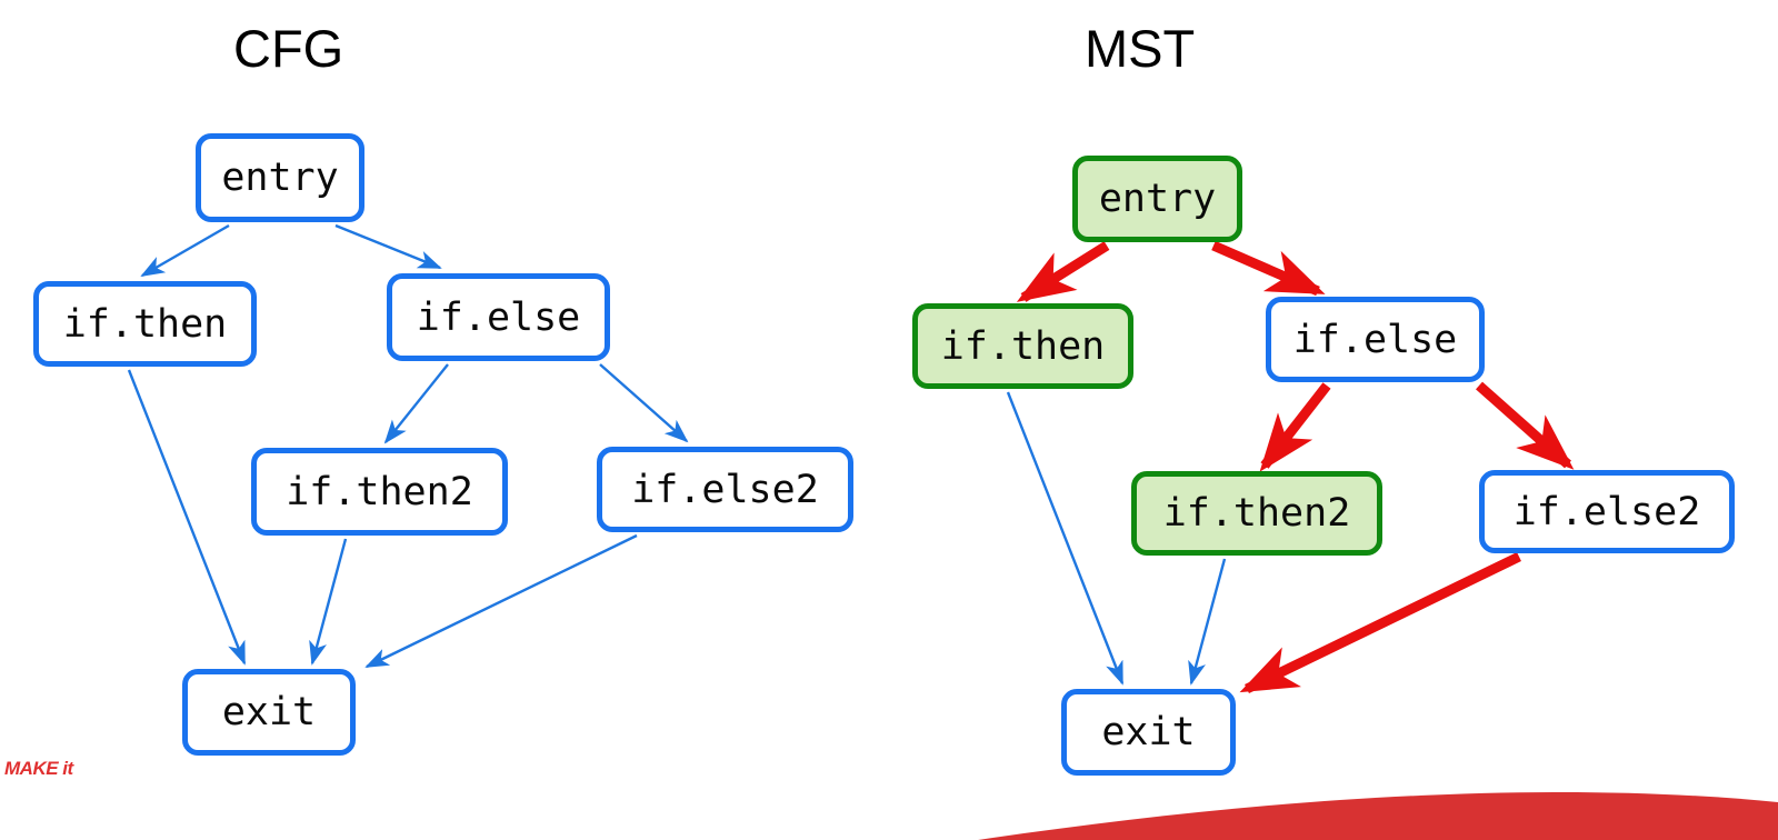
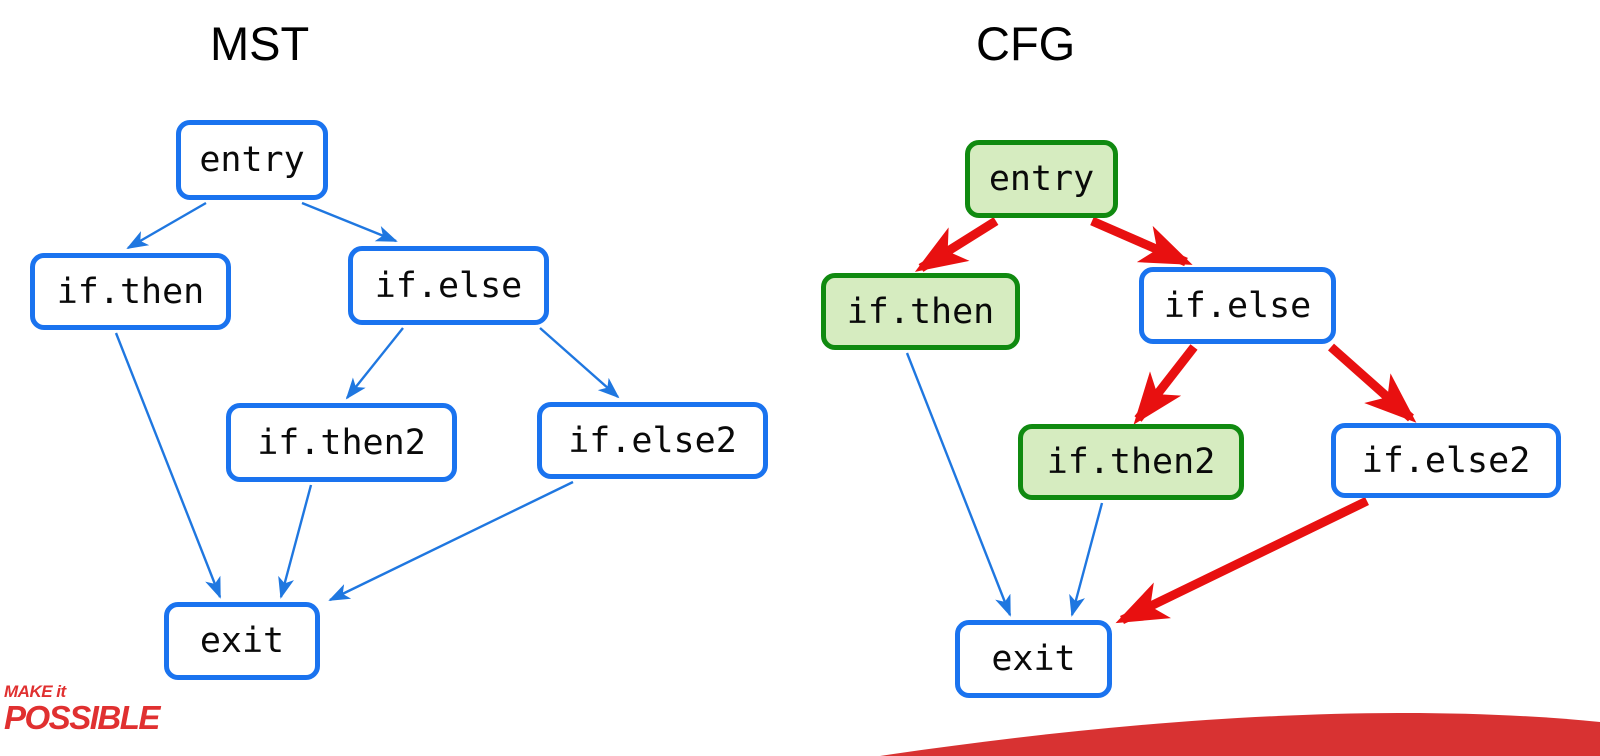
- CFG
+ MST
  entry
  if.then
  if.else
  if.then2
  if.else2
  exit
- MST
+ CFG
  entry
  if.then
  if.else
  if.then2
  if.else2
  exit
  MAKE it
+ POSSIBLE
